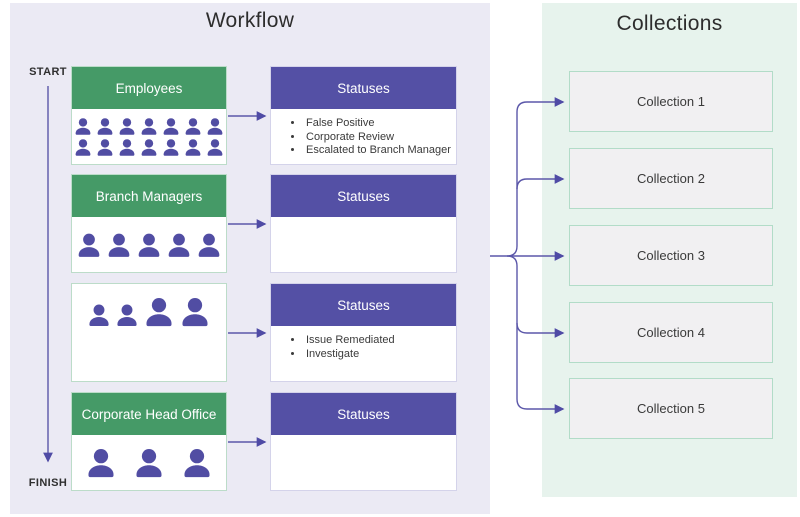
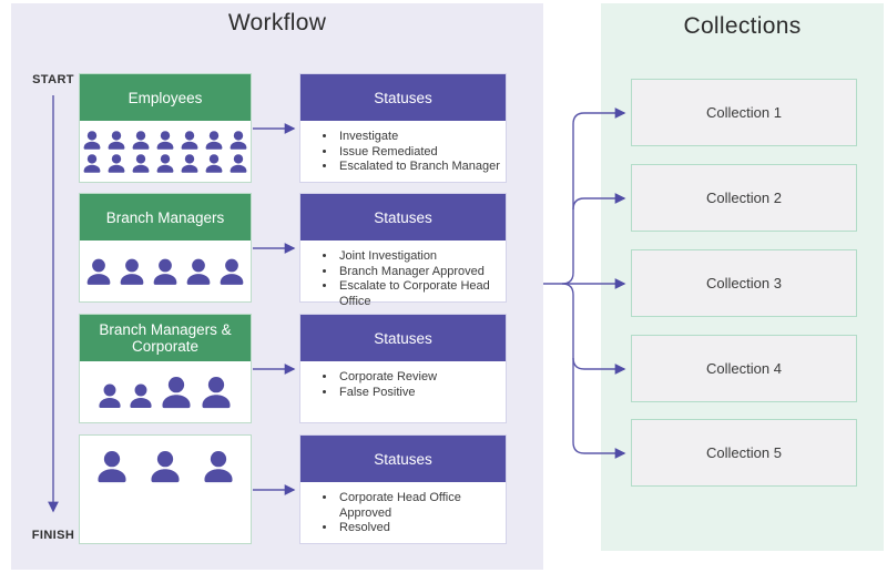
  Workflow
  Collections
  START
  FINISH
  Employees
  Statuses
- False Positive
+ Investigate
- Corporate Review
+ Issue Remediated
  Escalated to Branch Manager
  Branch Managers
  Statuses
+ Joint Investigation
+ Branch Manager Approved
+ Escalate to Corporate Head Office
+ Branch Managers & Corporate
  Statuses
- Issue Remediated
+ Corporate Review
- Investigate
+ False Positive
- Corporate Head Office
  Statuses
+ Corporate Head Office Approved
+ Resolved
  Collection 1
  Collection 2
  Collection 3
  Collection 4
  Collection 5
